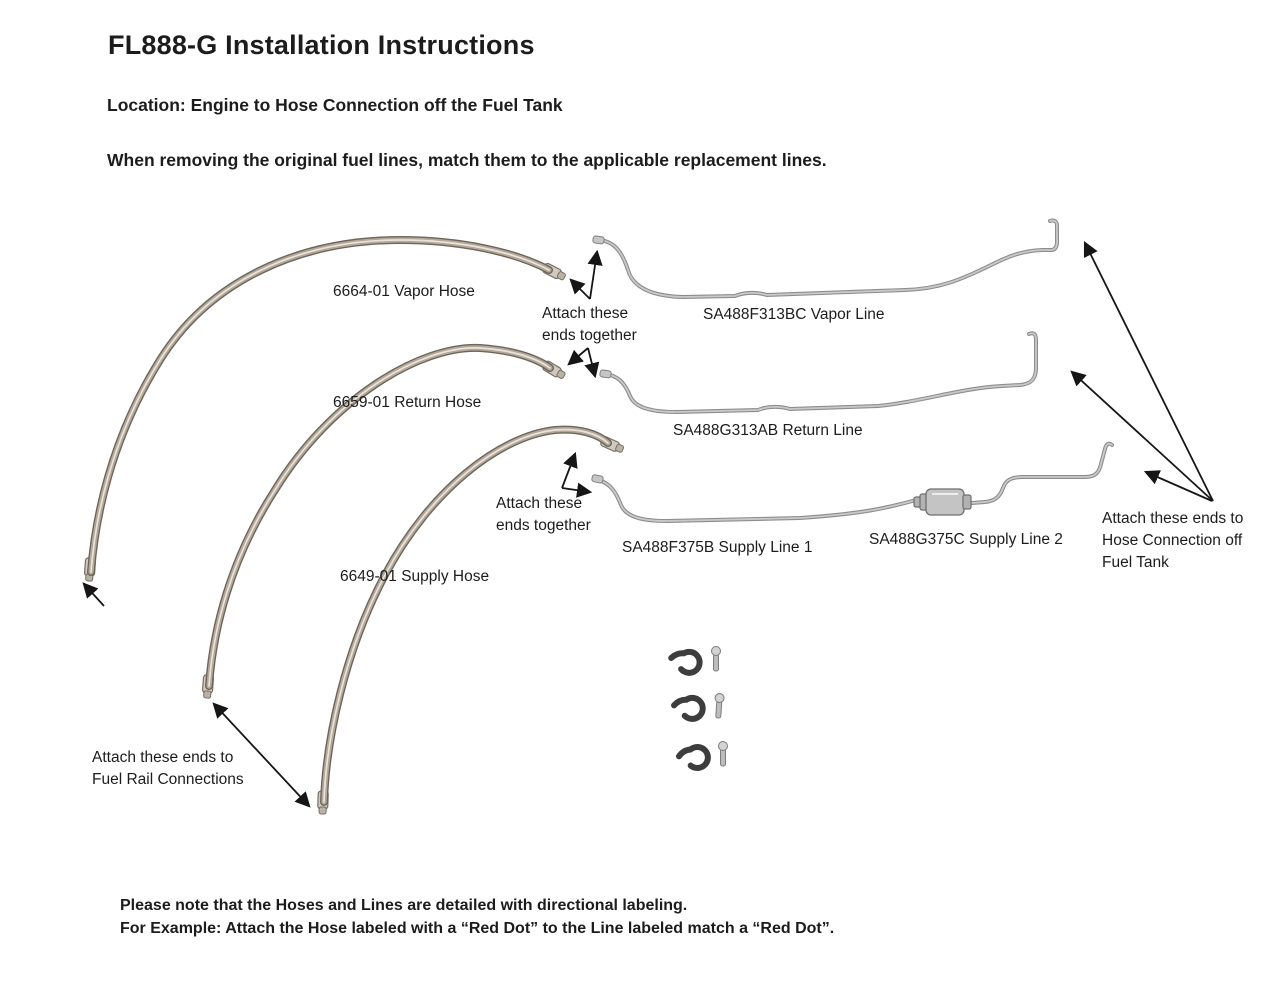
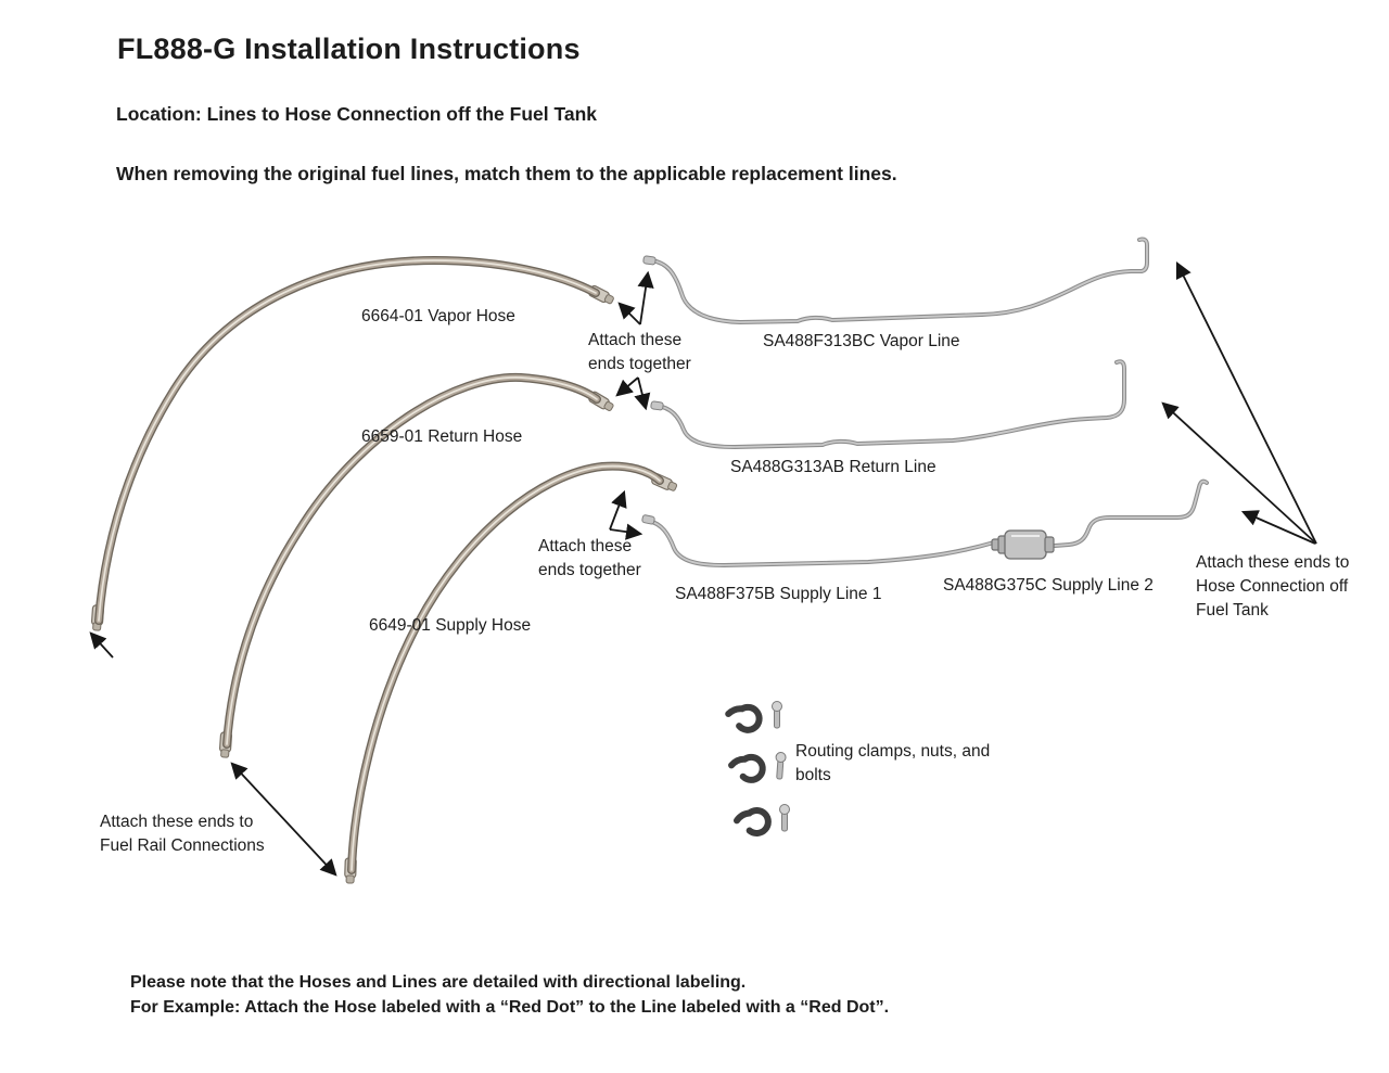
  FL888-G Installation Instructions
- Location: Engine to Hose Connection off the Fuel Tank
+ Location: Lines to Hose Connection off the Fuel Tank
  When removing the original fuel lines, match them to the applicable replacement lines.
  6664-01 Vapor Hose
  Attach these
  ends together
  SA488F313BC Vapor Line
  6659-01 Return Hose
  SA488G313AB Return Line
  Attach these
  ends together
  SA488F375B Supply Line 1
  SA488G375C Supply Line 2
  Attach these ends to
  Hose Connection off
  Fuel Tank
  6649-01 Supply Hose
  Attach these ends to
  Fuel Rail Connections
+ Routing clamps, nuts, and
+ bolts
  Please note that the Hoses and Lines are detailed with directional labeling.
- For Example: Attach the Hose labeled with a “Red Dot” to the Line labeled match a “Red Dot”.
+ For Example: Attach the Hose labeled with a “Red Dot” to the Line labeled with a “Red Dot”.
